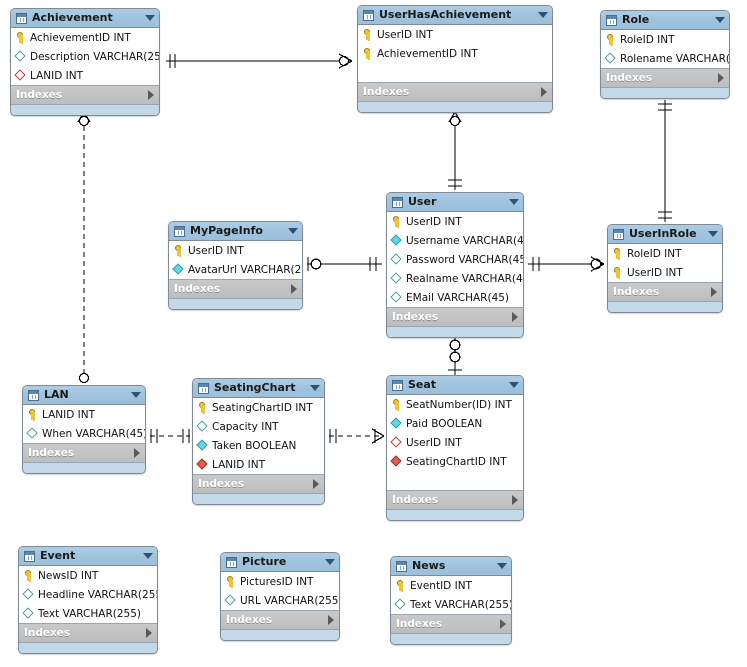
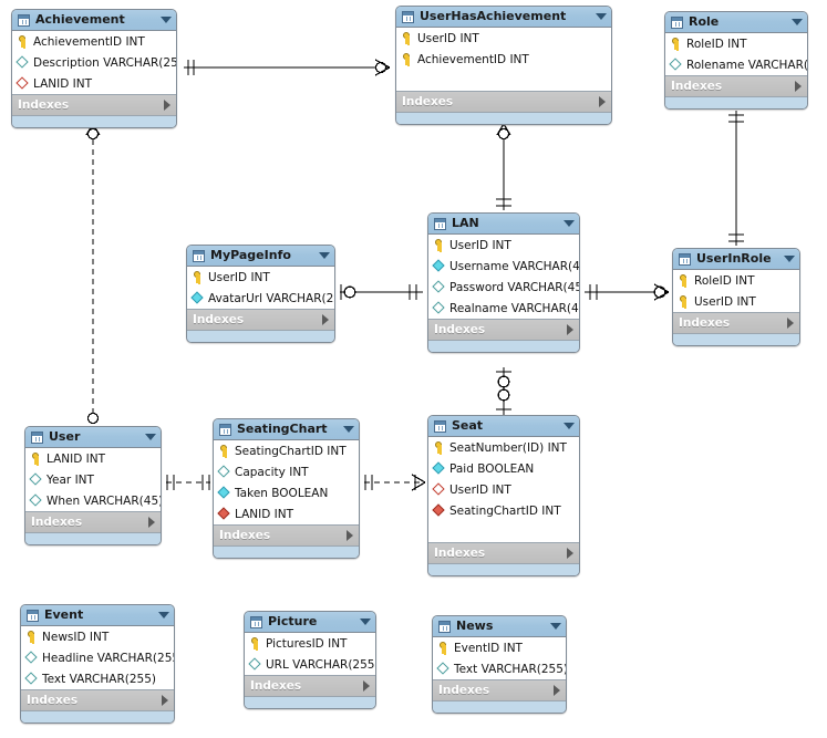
  Achievement
  AchievementID INT
  Description VARCHAR(25
  LANID INT
  Indexes
  UserHasAchievement
  UserID INT
  AchievementID INT
  Indexes
  Role
  RoleID INT
  Rolename VARCHAR(
  Indexes
  MyPageInfo
  UserID INT
  AvatarUrl VARCHAR(2
  Indexes
- User
+ LAN
  UserID INT
  Username VARCHAR(4
  Password VARCHAR(45
  Realname VARCHAR(4
- EMail VARCHAR(45)
  Indexes
  UserInRole
  RoleID INT
  UserID INT
  Indexes
- LAN
+ User
  LANID INT
+ Year INT
  When VARCHAR(45
  Indexes
  SeatingChart
  SeatingChartID INT
  Capacity INT
  Taken BOOLEAN
  LANID INT
  Indexes
  Seat
  SeatNumber(ID) INT
  Paid BOOLEAN
  UserID INT
  SeatingChartID INT
  Indexes
  Event
  NewsID INT
  Headline VARCHAR(25
  Text VARCHAR(255)
  Indexes
  Picture
  PicturesID INT
  URL VARCHAR(255
  Indexes
  News
  EventID INT
  Text VARCHAR(255)
  Indexes
